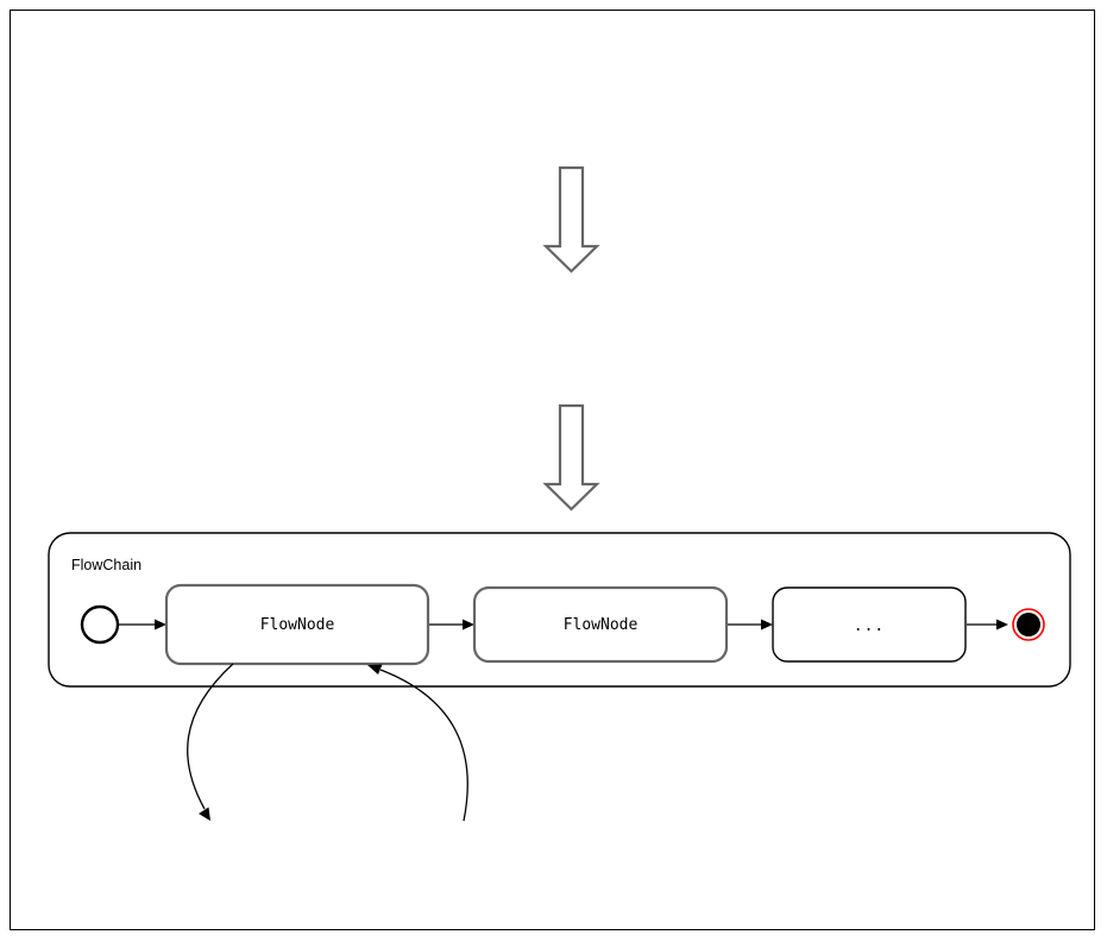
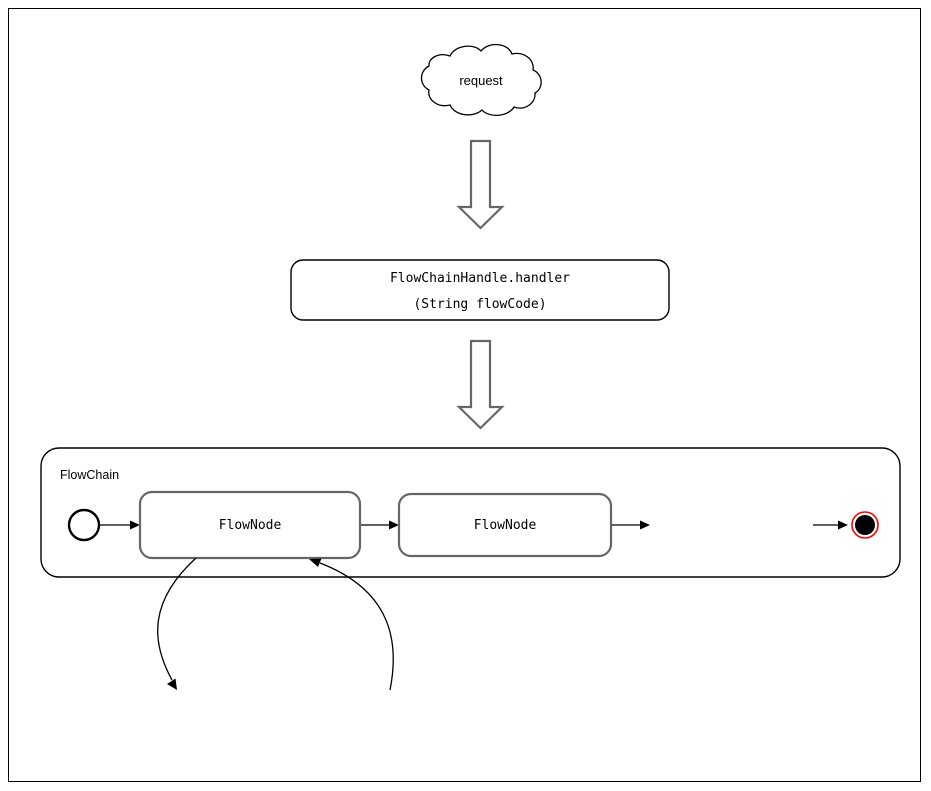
+ request
+ FlowChainHandle.handler
+ (String flowCode)
  FlowChain
  FlowNode
  FlowNode
- ...
